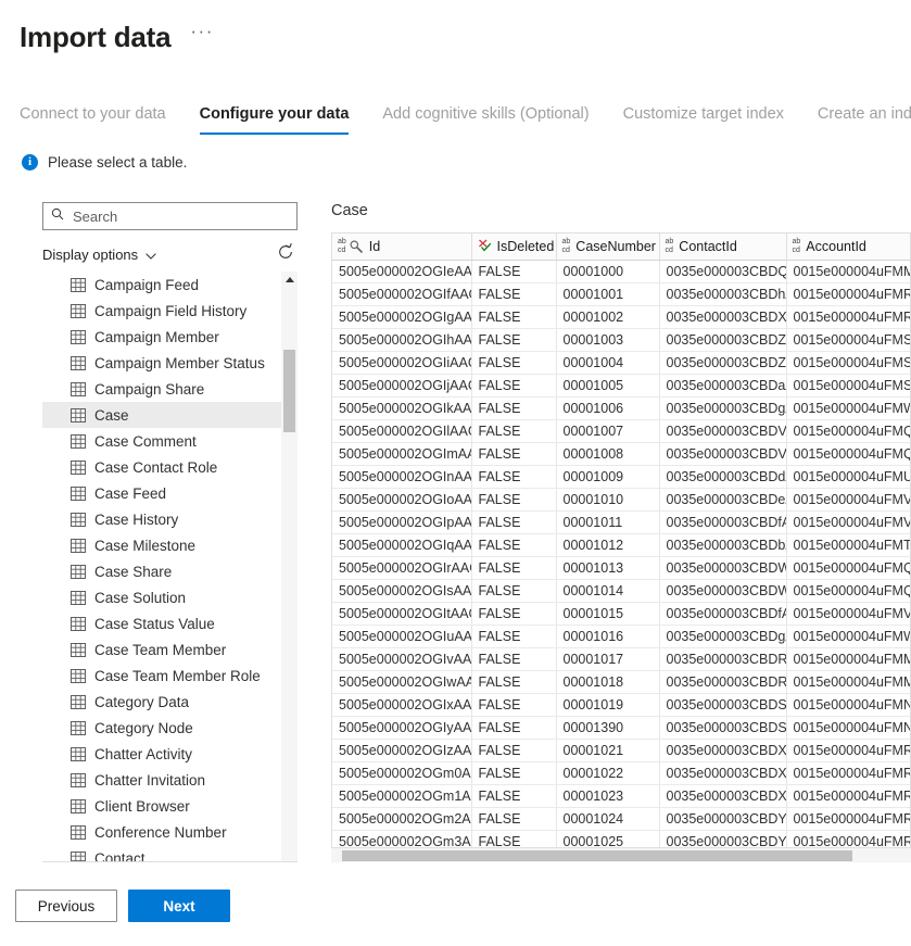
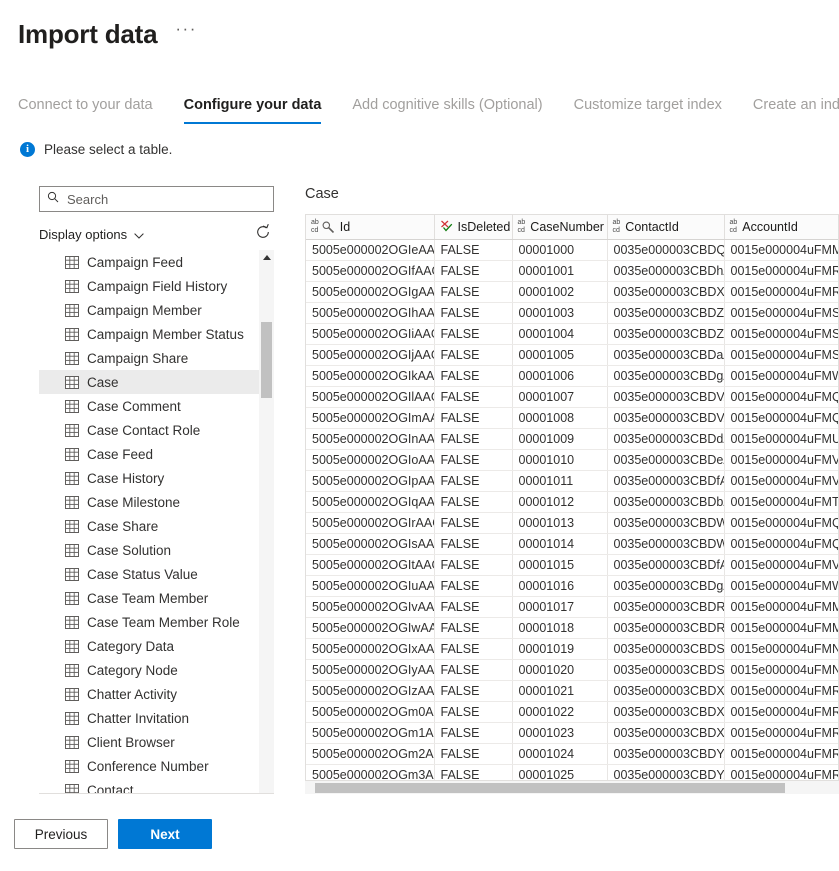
  Import data
  ···
  Connect to your data
  Configure your data
  Add cognitive skills (Optional)
  Customize target index
  Create an ind
  i
  Please select a table.
  Search
  Display options
  Campaign Feed
  Campaign Field History
  Campaign Member
  Campaign Member Status
  Campaign Share
  Case
  Case Comment
  Case Contact Role
  Case Feed
  Case History
  Case Milestone
  Case Share
  Case Solution
  Case Status Value
  Case Team Member
  Case Team Member Role
  Category Data
  Category Node
  Chatter Activity
  Chatter Invitation
  Client Browser
  Conference Number
  Contact
  Case
  Id	IsDeleted	CaseNumber	ContactId	AccountId
  5005e000002OGIeAA	FALSE	00001000	0035e000003CBDQ	0015e000004uFMM
  5005e000002OGIfAA	FALSE	00001001	0035e000003CBDh	0015e000004uFMR
  5005e000002OGIgAA	FALSE	00001002	0035e000003CBDX	0015e000004uFMR
  5005e000002OGIhAA	FALSE	00001003	0035e000003CBDZ	0015e000004uFMS
  5005e000002OGIiAA	FALSE	00001004	0035e000003CBDZ	0015e000004uFMS
  5005e000002OGIjAA	FALSE	00001005	0035e000003CBDa	0015e000004uFMS
  5005e000002OGIkAA	FALSE	00001006	0035e000003CBDg	0015e000004uFMW
  5005e000002OGIlAA	FALSE	00001007	0035e000003CBDV	0015e000004uFMQ
  5005e000002OGImA	FALSE	00001008	0035e000003CBDV	0015e000004uFMQ
  5005e000002OGInAA	FALSE	00001009	0035e000003CBDd	0015e000004uFMU
  5005e000002OGIoAA	FALSE	00001010	0035e000003CBDe	0015e000004uFMV
  5005e000002OGIpAA	FALSE	00001011	0035e000003CBDf	0015e000004uFMV
  5005e000002OGIqAA	FALSE	00001012	0035e000003CBDb	0015e000004uFMT
  5005e000002OGIrAA	FALSE	00001013	0035e000003CBDW	0015e000004uFMQ
  5005e000002OGIsAA	FALSE	00001014	0035e000003CBDW	0015e000004uFMQ
  5005e000002OGItAA	FALSE	00001015	0035e000003CBDf	0015e000004uFMV
  5005e000002OGIuAA	FALSE	00001016	0035e000003CBDg	0015e000004uFMW
  5005e000002OGIvAA	FALSE	00001017	0035e000003CBDR	0015e000004uFMM
  5005e000002OGIwAA	FALSE	00001018	0035e000003CBDR	0015e000004uFMM
  5005e000002OGIxAA	FALSE	00001019	0035e000003CBDS	0015e000004uFMN
- 5005e000002OGIyAA	FALSE	00001390	0035e000003CBDS	0015e000004uFMN
+ 5005e000002OGIyAA	FALSE	00001020	0035e000003CBDS	0015e000004uFMN
  5005e000002OGIzAA	FALSE	00001021	0035e000003CBDX	0015e000004uFMR
  5005e000002OGm0A	FALSE	00001022	0035e000003CBDX	0015e000004uFMR
  5005e000002OGm1A	FALSE	00001023	0035e000003CBDX	0015e000004uFMR
  5005e000002OGm2A	FALSE	00001024	0035e000003CBDY	0015e000004uFMR
  5005e000002OGm3A	FALSE	00001025	0035e000003CBDY	0015e000004uFMR
  Previous
  Next
